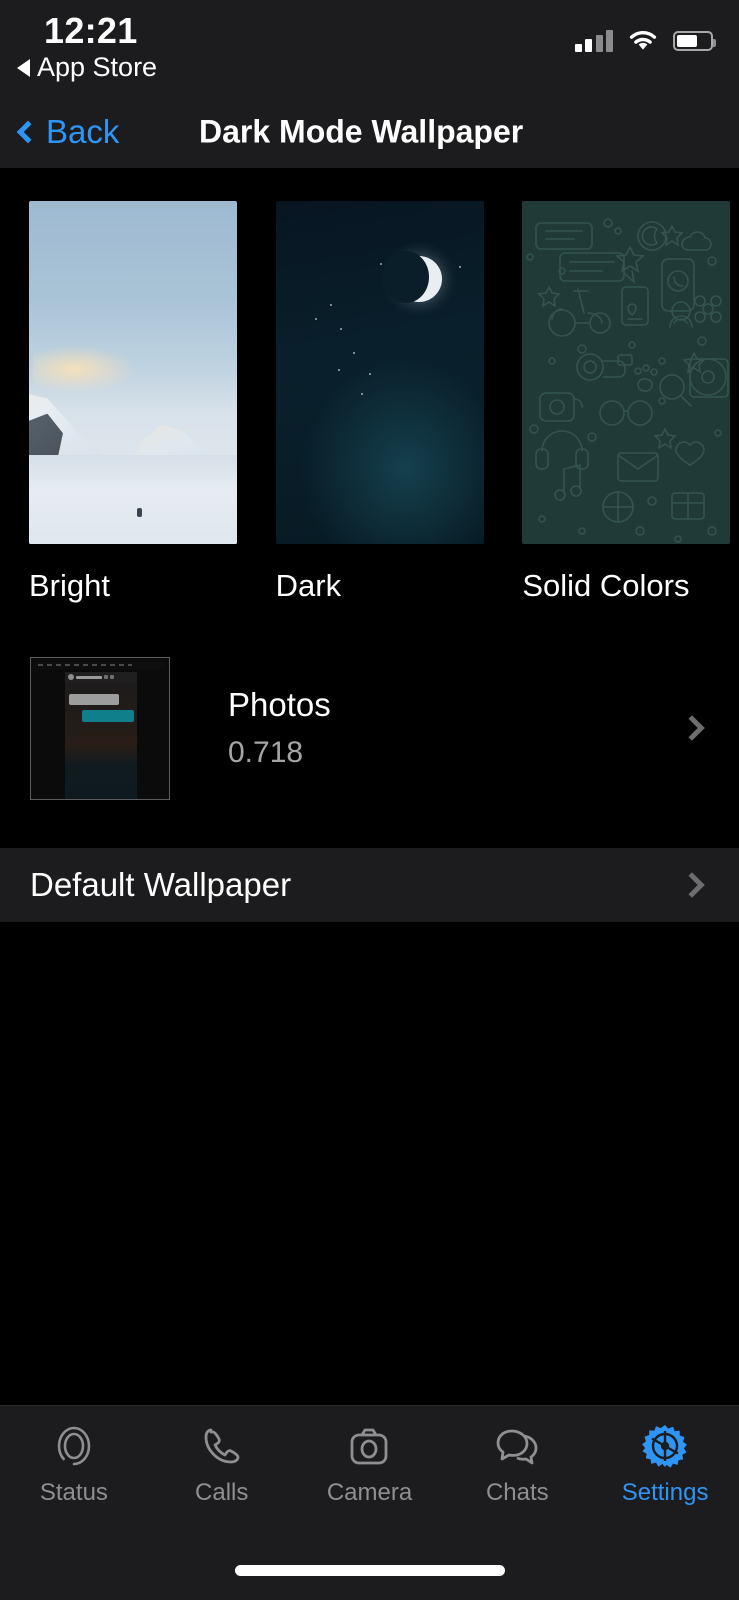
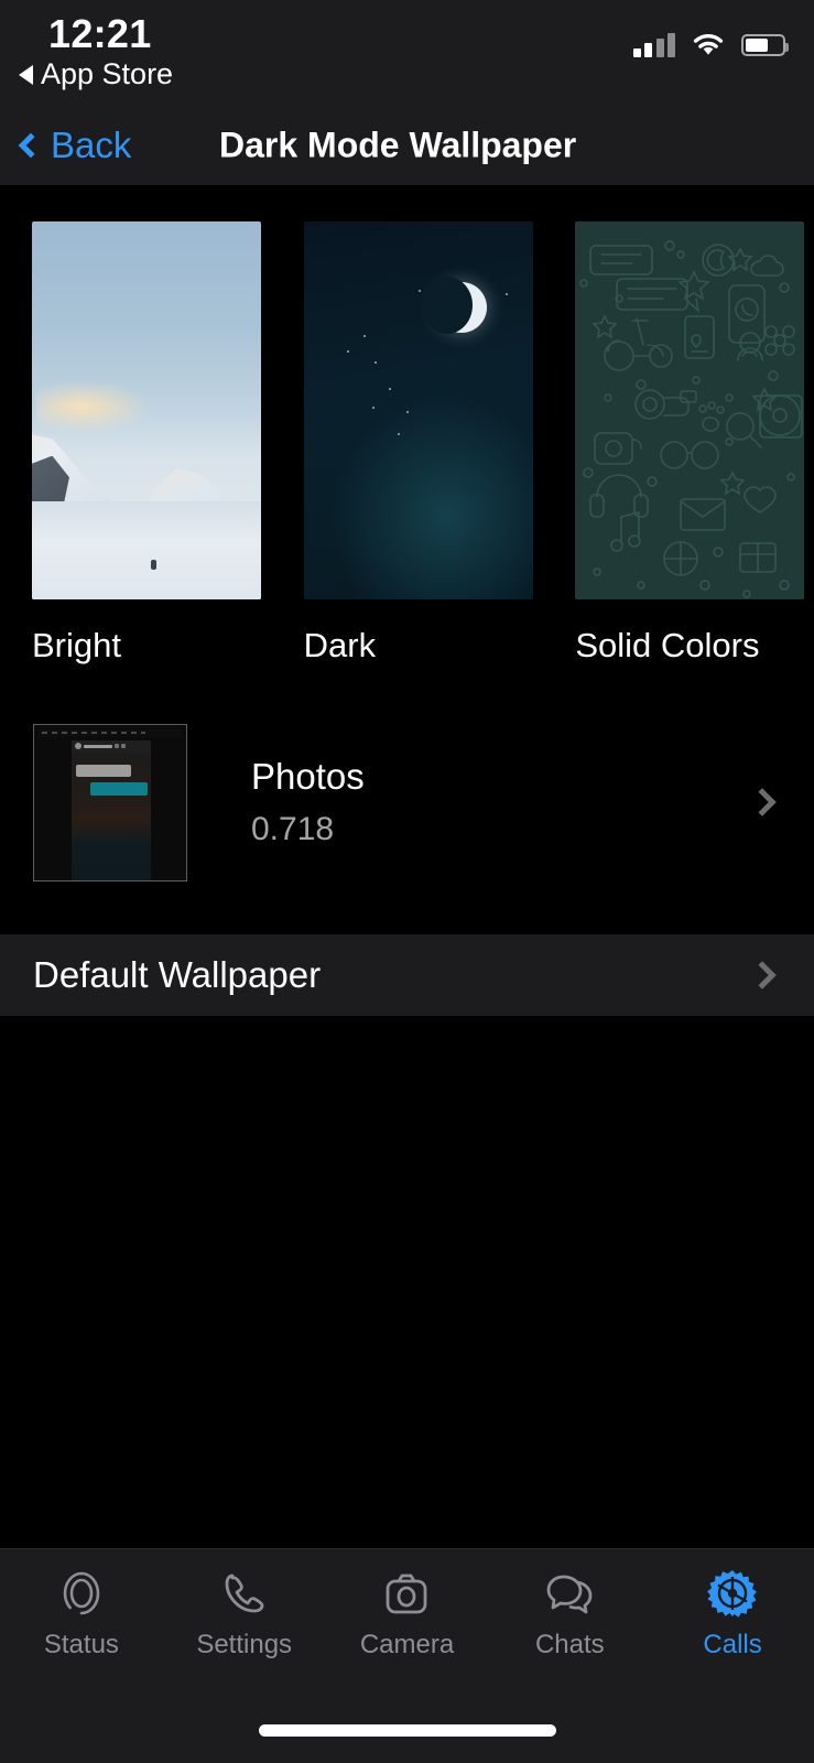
  12:21
  App Store
  Back
  Dark Mode Wallpaper
  Bright
  Dark
  Solid Colors
  Photos
  0.718
  Default Wallpaper
  Status
- Calls
+ Settings
  Camera
  Chats
- Settings
+ Calls
